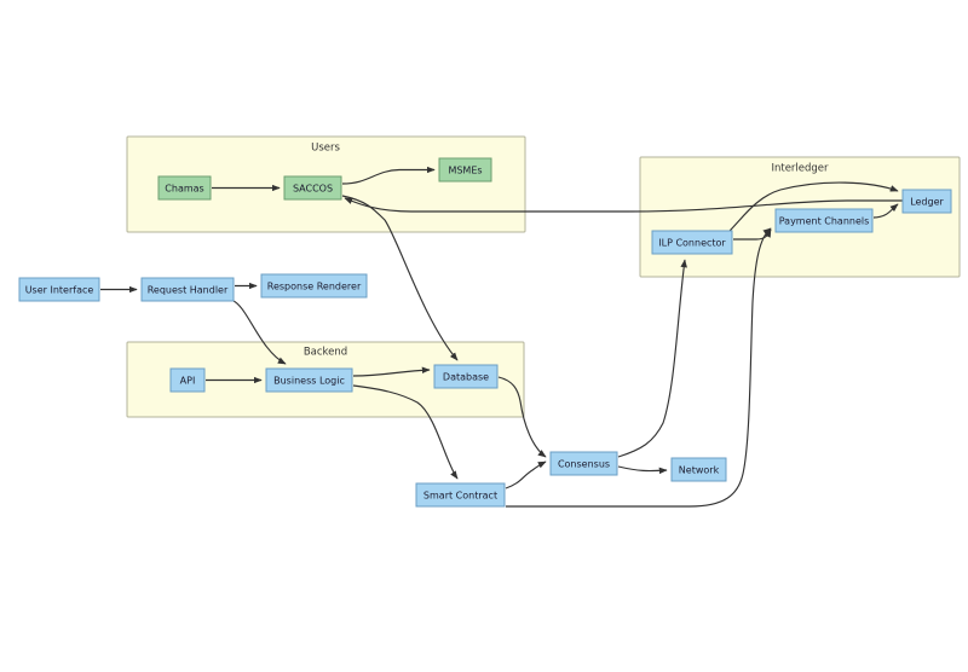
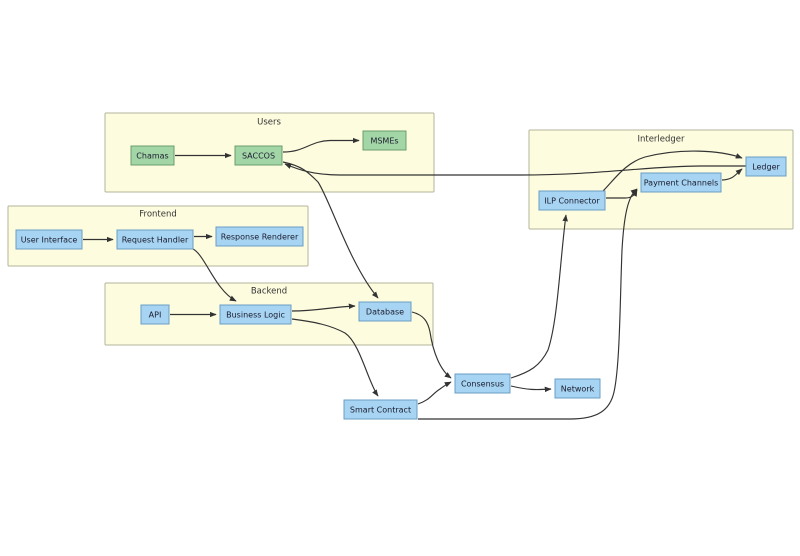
  Users
  Interledger
+ Frontend
  Backend
  Chamas
  SACCOS
  MSMEs
  ILP Connector
  Payment Channels
  Ledger
  User Interface
  Request Handler
  Response Renderer
  API
  Business Logic
  Database
  Consensus
  Network
  Smart Contract
